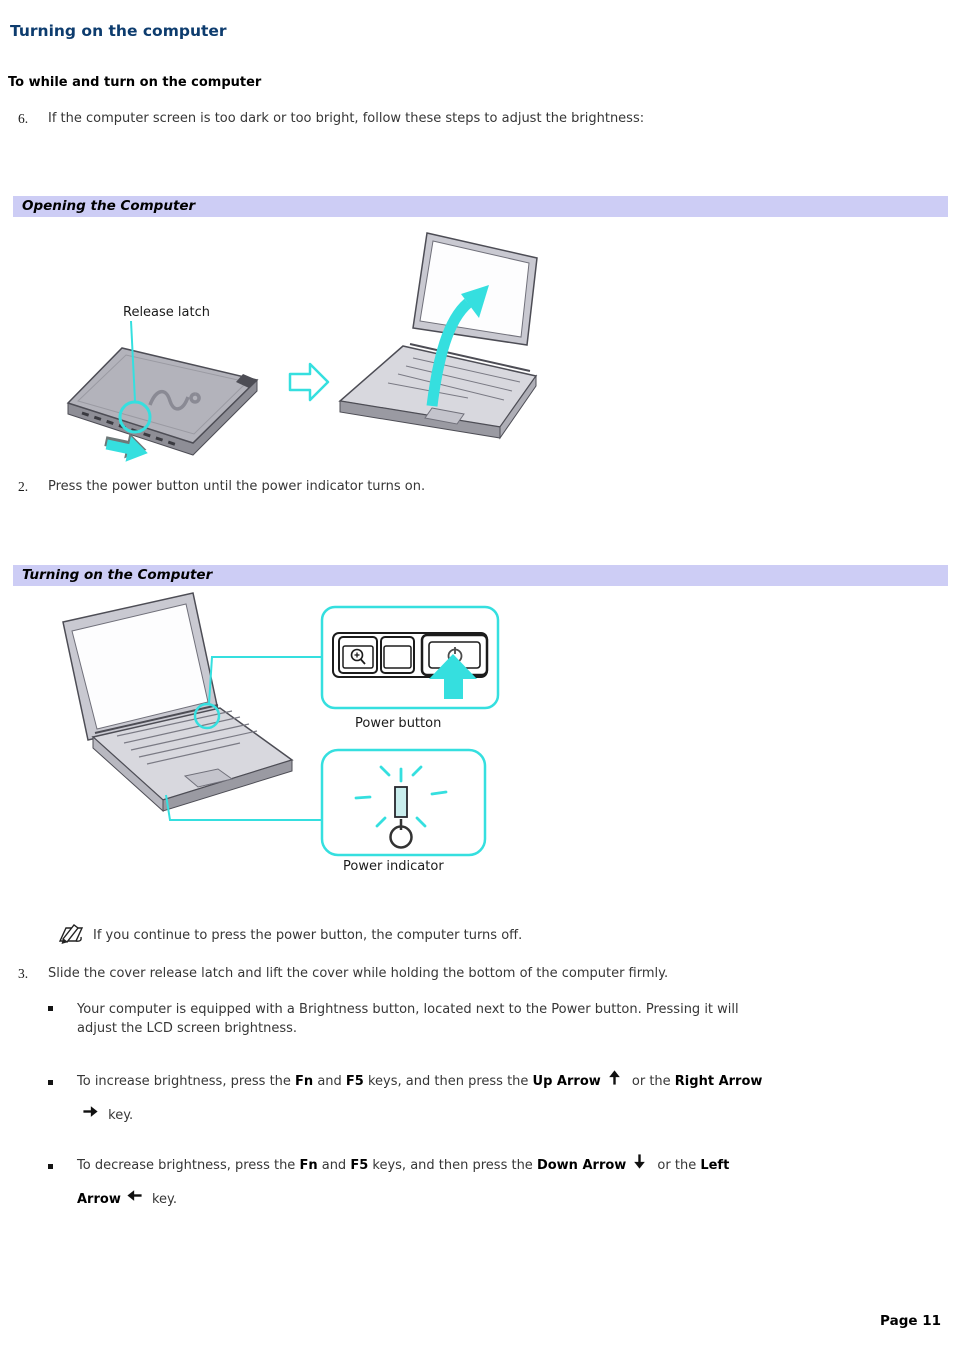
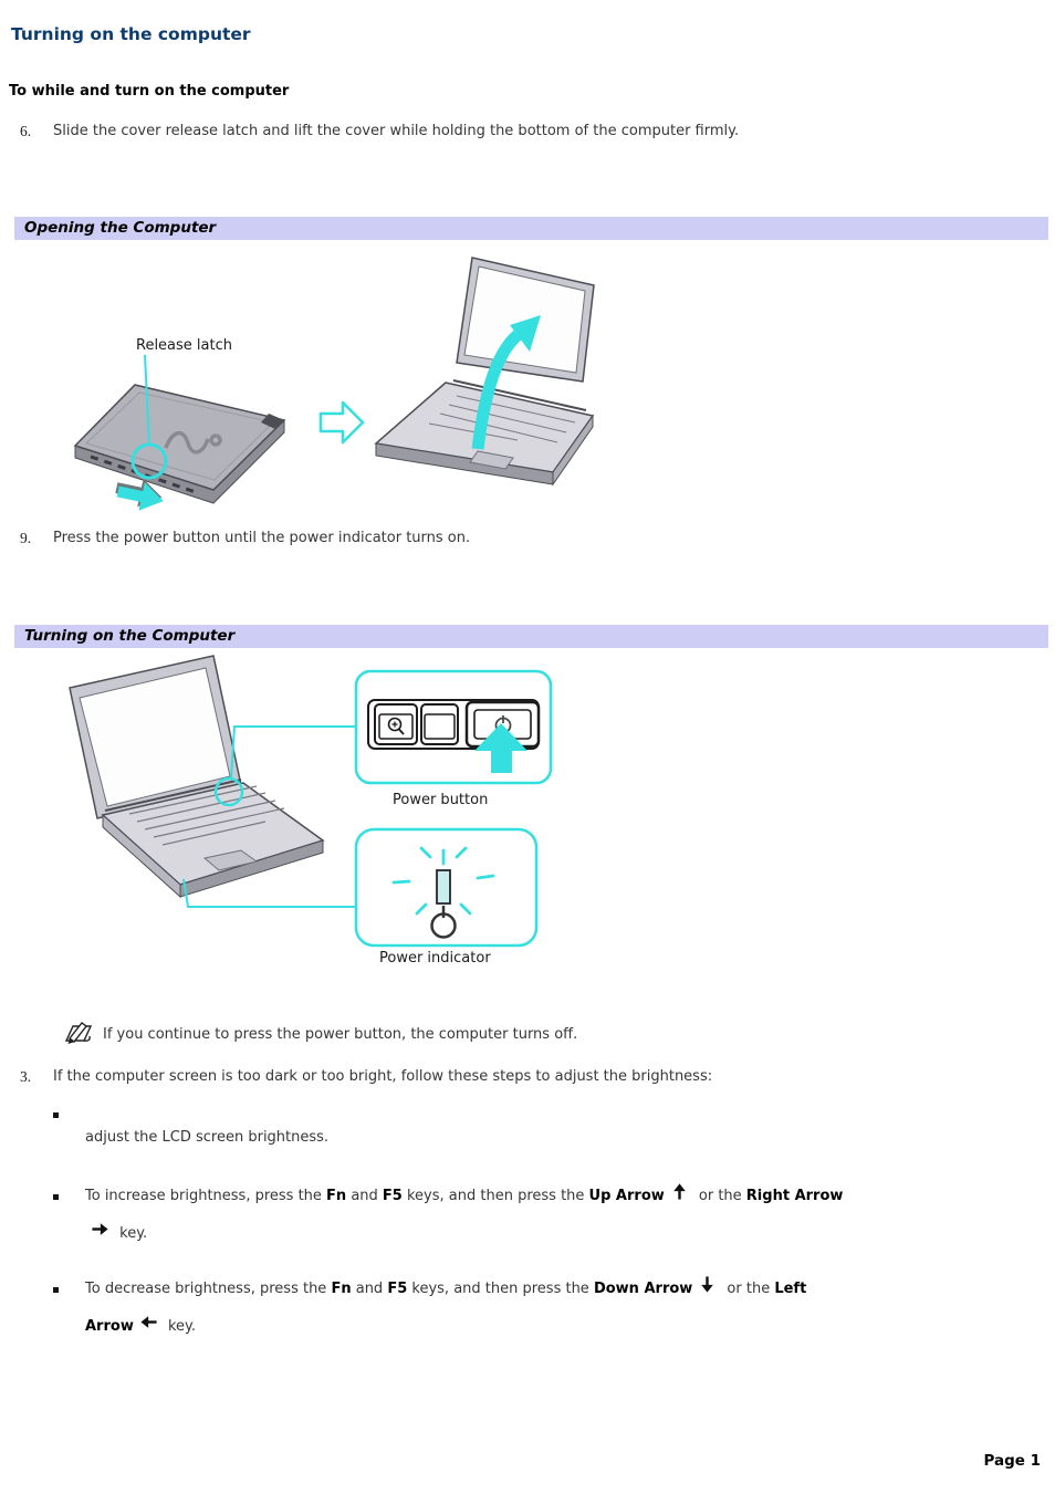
  Turning on the computer
  To while and turn on the computer
  6.
- If the computer screen is too dark or too bright, follow these steps to adjust the brightness:
+ Slide the cover release latch and lift the cover while holding the bottom of the computer firmly.
  Opening the Computer
  Release latch
- 2.
+ 9.
  Press the power button until the power indicator turns on.
  Turning on the Computer
  Power button
  Power indicator
  If you continue to press the power button, the computer turns off.
  3.
- Slide the cover release latch and lift the cover while holding the bottom of the computer firmly.
+ If the computer screen is too dark or too bright, follow these steps to adjust the brightness:
- Your computer is equipped with a Brightness button, located next to the Power button. Pressing it will
  adjust the LCD screen brightness.
  To increase brightness, press the Fn and F5 keys, and then press the Up Arrow or the Right Arrow
  key.
  To decrease brightness, press the Fn and F5 keys, and then press the Down Arrow or the Left
  Arrow key.
- Page 11
+ Page 1
